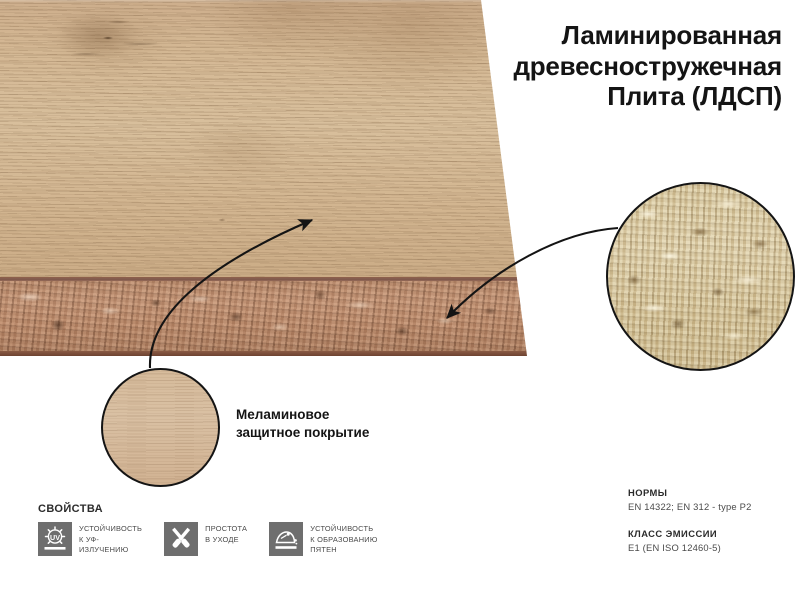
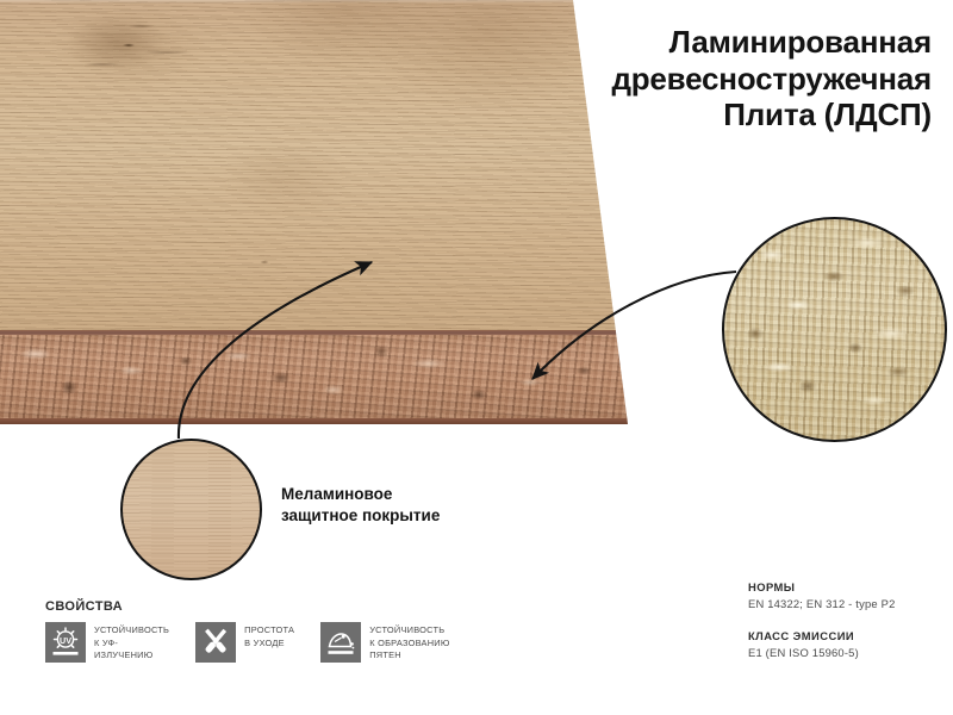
  Ламинированная
  древесностружечная
  Плита (ЛДСП)
  Меламиновое
  защитное покрытие
  СВОЙСТВА
  UV
  УСТОЙЧИВОСТЬ
  К УФ-
  ИЗЛУЧЕНИЮ
  ПРОСТОТА
  В УХОДЕ
  УСТОЙЧИВОСТЬ
  К ОБРАЗОВАНИЮ
  ПЯТЕН
  НОРМЫ
  EN 14322; EN 312 - type P2
  КЛАСС ЭМИССИИ
- E1 (EN ISO 12460-5)
+ E1 (EN ISO 15960-5)
